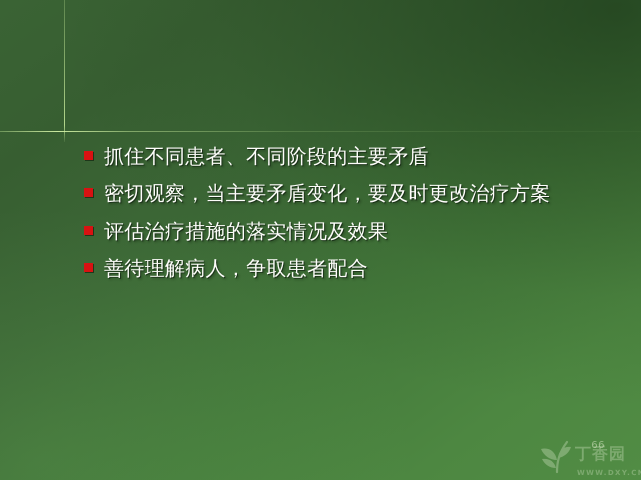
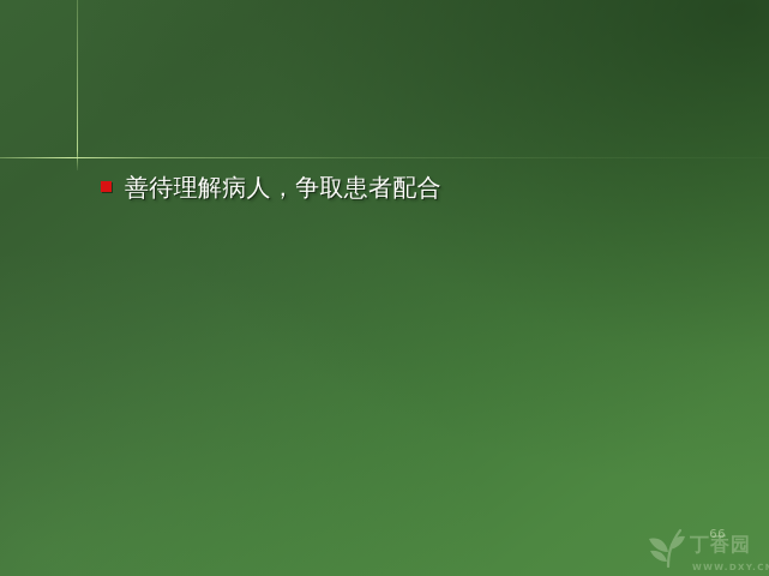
- 抓住不同患者、不同阶段的主要矛盾
- 密切观察，当主要矛盾变化，要及时更改治疗方案
- 评估治疗措施的落实情况及效果
  善待理解病人，争取患者配合
  66
  丁香园
  WWW.DXY.C
